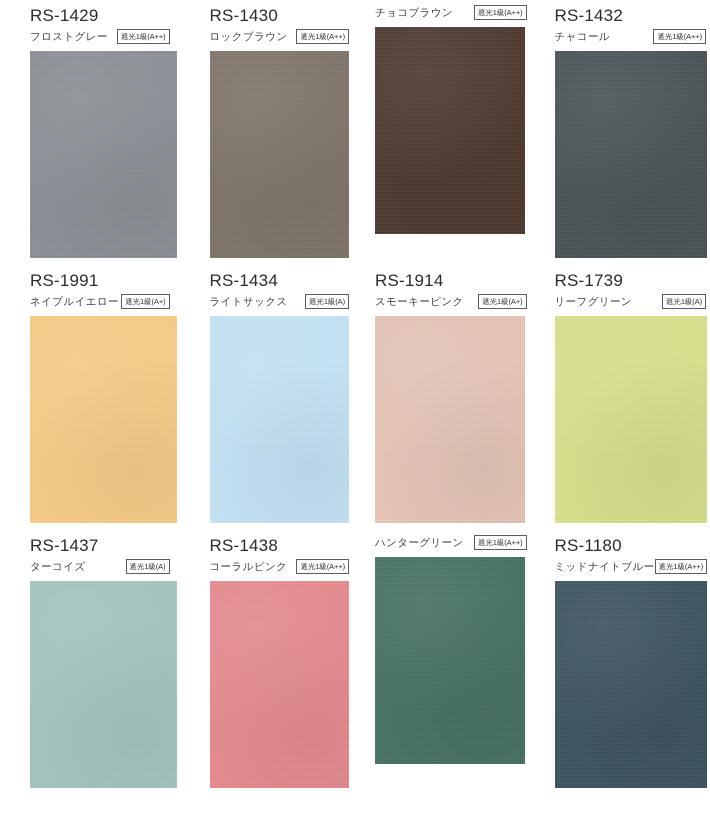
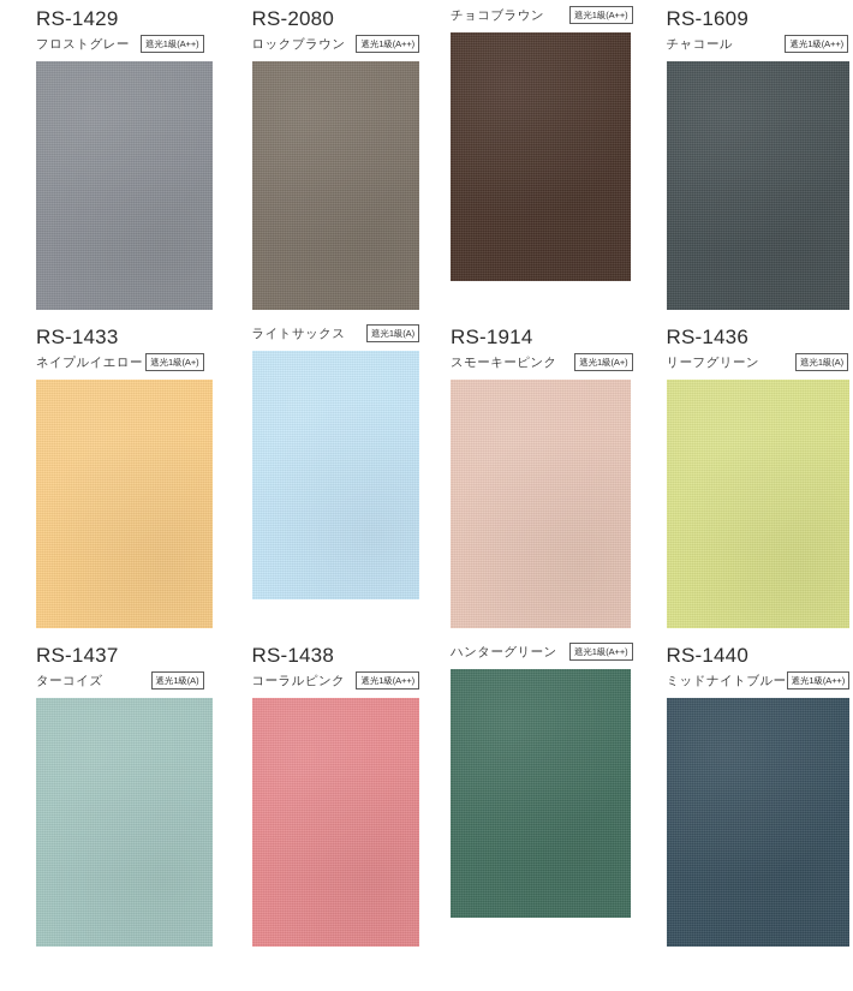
  RS-1429
  フロストグレー
  遮光1級(A++)
- RS-1430
+ RS-2080
  ロックブラウン
  遮光1級(A++)
  チョコブラウン
  遮光1級(A++)
- RS-1432
+ RS-1609
  チャコール
  遮光1級(A++)
- RS-1991
+ RS-1433
  ネイプルイエロー
  遮光1級(A+)
- RS-1434
  ライトサックス
  遮光1級(A)
  RS-1914
  スモーキーピンク
  遮光1級(A+)
- RS-1739
+ RS-1436
  リーフグリーン
  遮光1級(A)
  RS-1437
  ターコイズ
  遮光1級(A)
  RS-1438
  コーラルピンク
  遮光1級(A++)
  ハンターグリーン
  遮光1級(A++)
- RS-1180
+ RS-1440
  ミッドナイトブルー
  遮光1級(A++)
